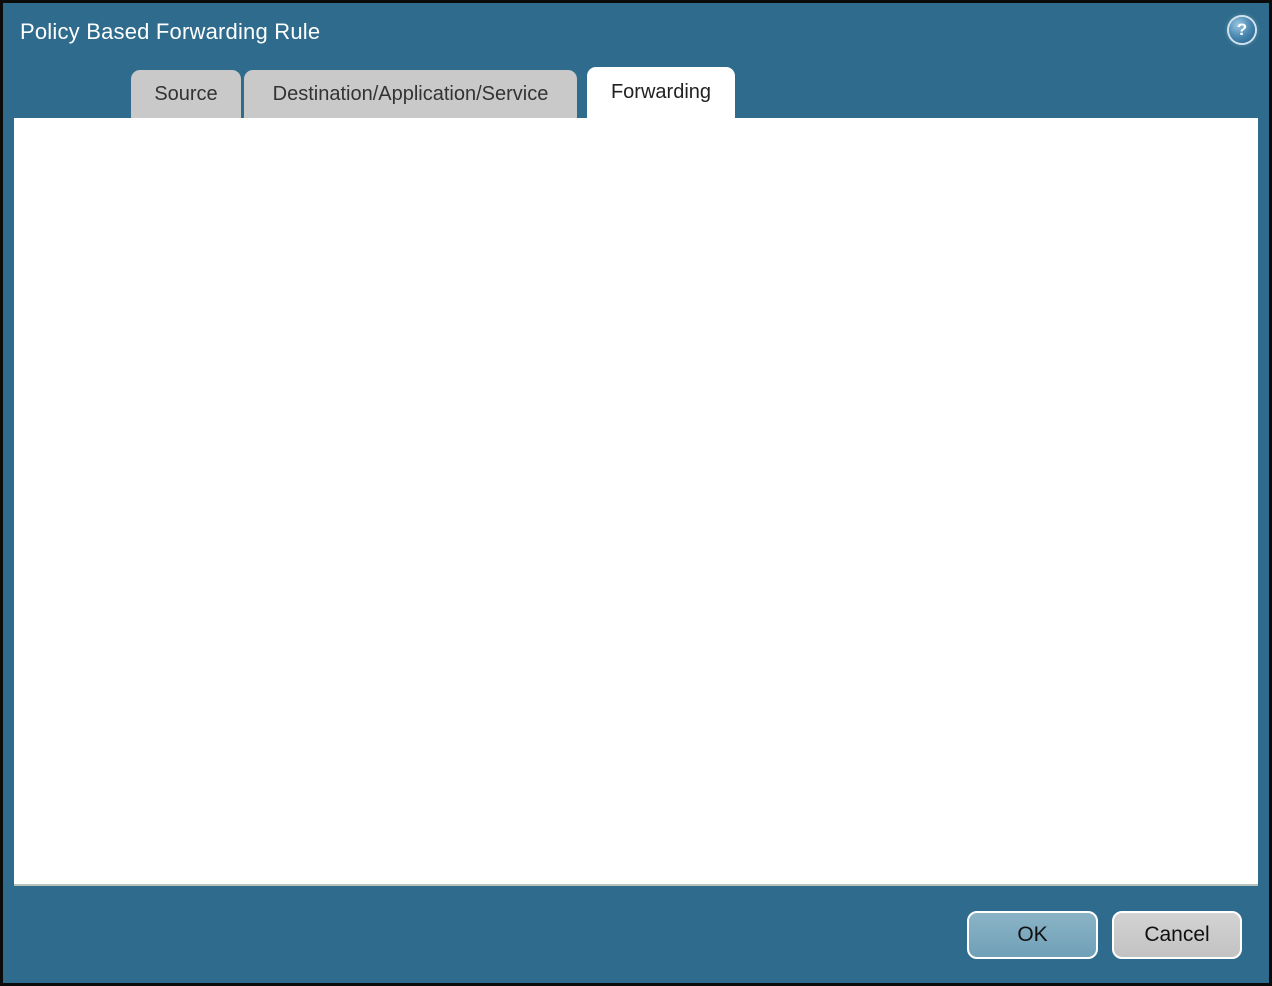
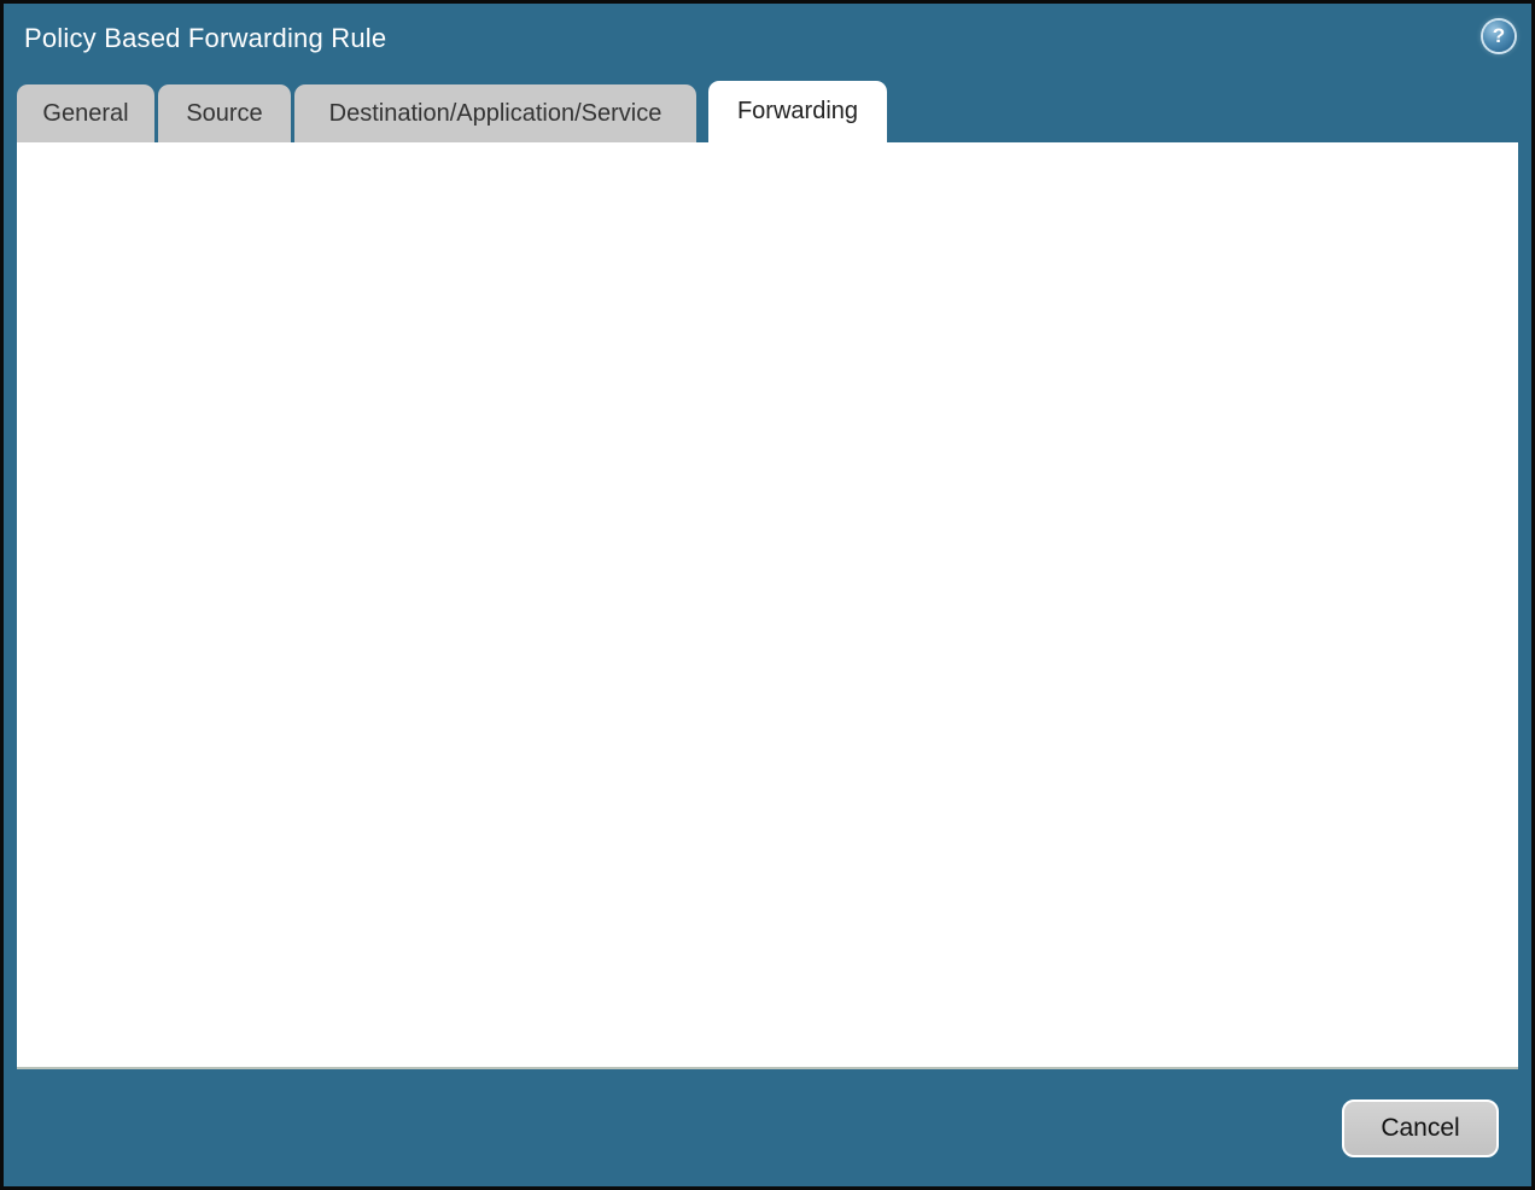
  Policy Based Forwarding Rule
  ?
+ General
  Source
  Destination/Application/Service
  Forwarding
- OK
  Cancel
